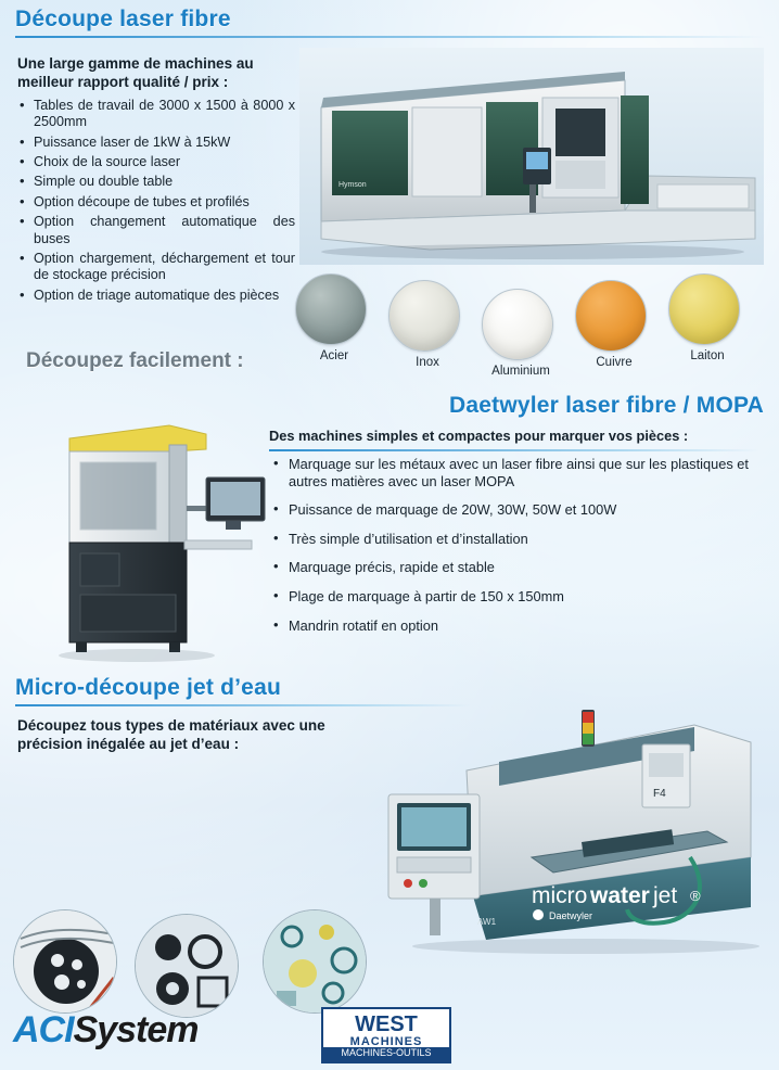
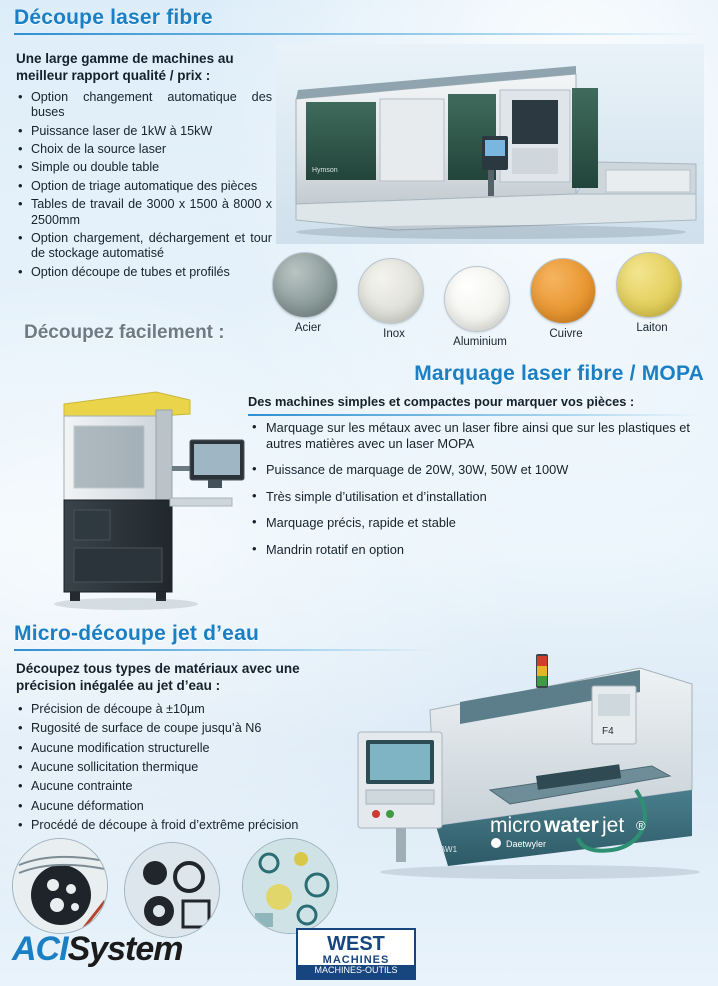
  Découpe laser fibre
  Une large gamme de machines au meilleur rapport qualité / prix :
- Tables de travail de 3000 x 1500 à 8000 x 2500mm
+ Option changement automatique des buses
  Puissance laser de 1kW à 15kW
  Choix de la source laser
  Simple ou double table
- Option découpe de tubes et profilés
+ Option de triage automatique des pièces
- Option changement automatique des buses
+ Tables de travail de 3000 x 1500 à 8000 x 2500mm
- Option chargement, déchargement et tour de stockage précision
+ Option chargement, déchargement et tour de stockage automatisé
- Option de triage automatique des pièces
+ Option découpe de tubes et profilés
  Acier
  Inox
  Aluminium
  Cuivre
  Laiton
  Découpez facilement :
- Daetwyler laser fibre / MOPA
+ Marquage laser fibre / MOPA
  Des machines simples et compactes pour marquer vos pièces :
  Marquage sur les métaux avec un laser fibre ainsi que sur les plastiques et autres matières avec un laser MOPA
  Puissance de marquage de 20W, 30W, 50W et 100W
  Très simple d’utilisation et d’installation
  Marquage précis, rapide et stable
- Plage de marquage à partir de 150 x 150mm
  Mandrin rotatif en option
  Micro-découpe jet d’eau
  Découpez tous types de matériaux avec une précision inégalée au jet d’eau :
+ Précision de découpe à ±10µm
+ Rugosité de surface de coupe jusqu’à N6
+ Aucune modification structurelle
+ Aucune sollicitation thermique
+ Aucune contrainte
+ Aucune déformation
+ Procédé de découpe à froid d’extrême précision
  F4
  micro
  water
  jet
  ®
  Daetwyler
  AW1
  ACISystem
  WEST
  MACHINES
  MACHINES-OUTILS
